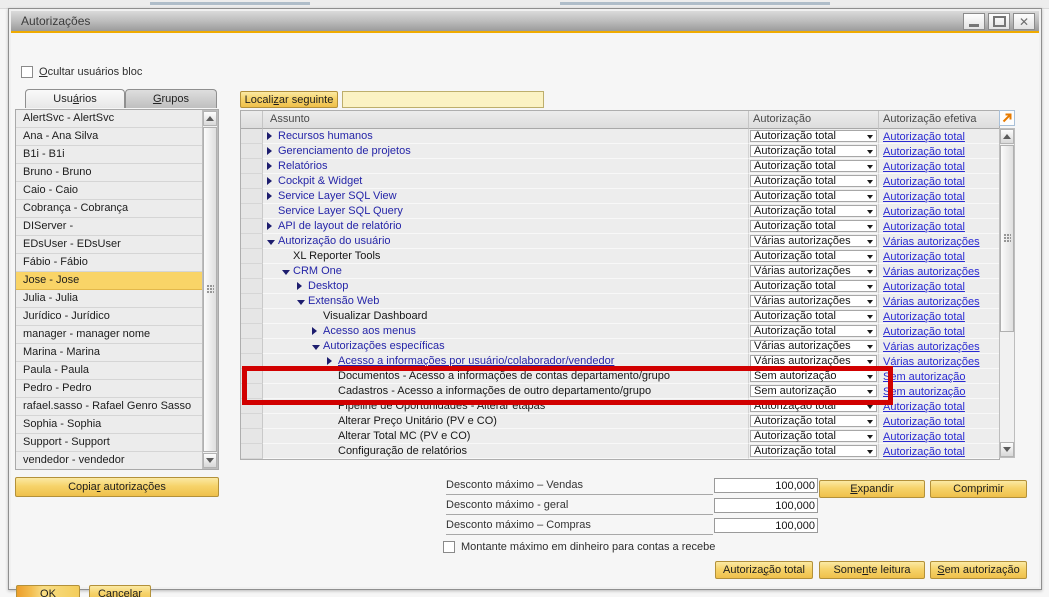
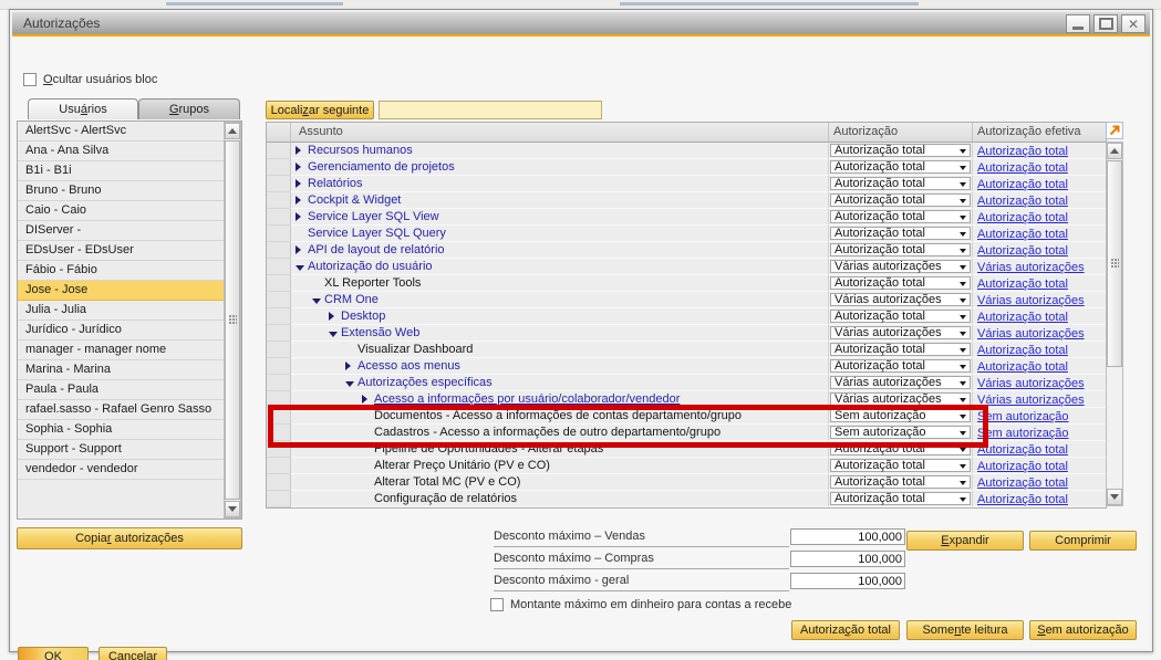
  Autorizações
  ✕
  Ocultar usuários bloc
  Usuários
  Grupos
  AlertSvc - AlertSvc
  Ana - Ana Silva
  B1i - B1i
  Bruno - Bruno
  Caio - Caio
- Cobrança - Cobrança
  DIServer -
  EDsUser - EDsUser
  Fábio - Fábio
  Jose - Jose
  Julia - Julia
  Jurídico - Jurídico
  manager - manager nome
  Marina - Marina
  Paula - Paula
- Pedro - Pedro
  rafael.sasso - Rafael Genro Sasso
  Sophia - Sophia
  Support - Support
  vendedor - vendedor
  Copiar autorizações
  Localizar seguinte
  Assunto
  Autorização
  Autorização efetiva
  Recursos humanos
  Autorização total
  Autorização total
  Gerenciamento de projetos
  Autorização total
  Autorização total
  Relatórios
  Autorização total
  Autorização total
  Cockpit & Widget
  Autorização total
  Autorização total
  Service Layer SQL View
  Autorização total
  Autorização total
  Service Layer SQL Query
  Autorização total
  Autorização total
  API de layout de relatório
  Autorização total
  Autorização total
  Autorização do usuário
  Várias autorizações
  Várias autorizações
  XL Reporter Tools
  Autorização total
  Autorização total
  CRM One
  Várias autorizações
  Várias autorizações
  Desktop
  Autorização total
  Autorização total
  Extensão Web
  Várias autorizações
  Várias autorizações
  Visualizar Dashboard
  Autorização total
  Autorização total
  Acesso aos menus
  Autorização total
  Autorização total
  Autorizações específicas
  Várias autorizações
  Várias autorizações
  Acesso a informações por usuário/colaborador/vendedor
  Várias autorizações
  Várias autorizações
  Documentos - Acesso a informações de contas departamento/grupo
  Sem autorização
  Sem autorização
  Cadastros - Acesso a informações de outro departamento/grupo
  Sem autorização
  Sem autorização
  Pipeline de Oportunidades - Alterar etapas
  Autorização total
  Autorização total
  Alterar Preço Unitário (PV e CO)
  Autorização total
  Autorização total
  Alterar Total MC (PV e CO)
  Autorização total
  Autorização total
  Configuração de relatórios
  Autorização total
  Autorização total
  Desconto máximo – Vendas
  100,000
- Desconto máximo - geral
+ Desconto máximo – Compras
  100,000
- Desconto máximo – Compras
+ Desconto máximo - geral
  100,000
  Montante máximo em dinheiro para contas a recebe
  Expandir
  Comprimir
  Autorização total
  Somente leitura
  Sem autorização
  OK
  Cancelar
